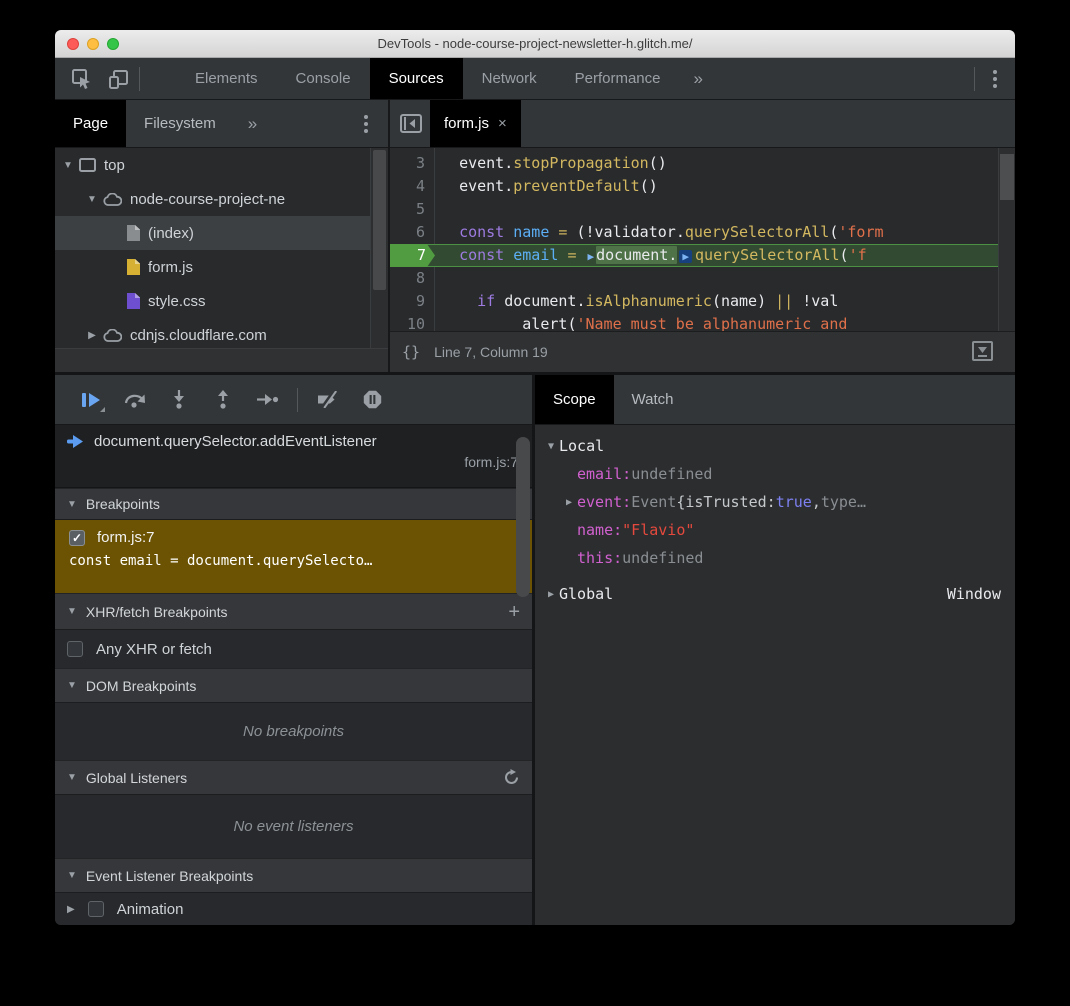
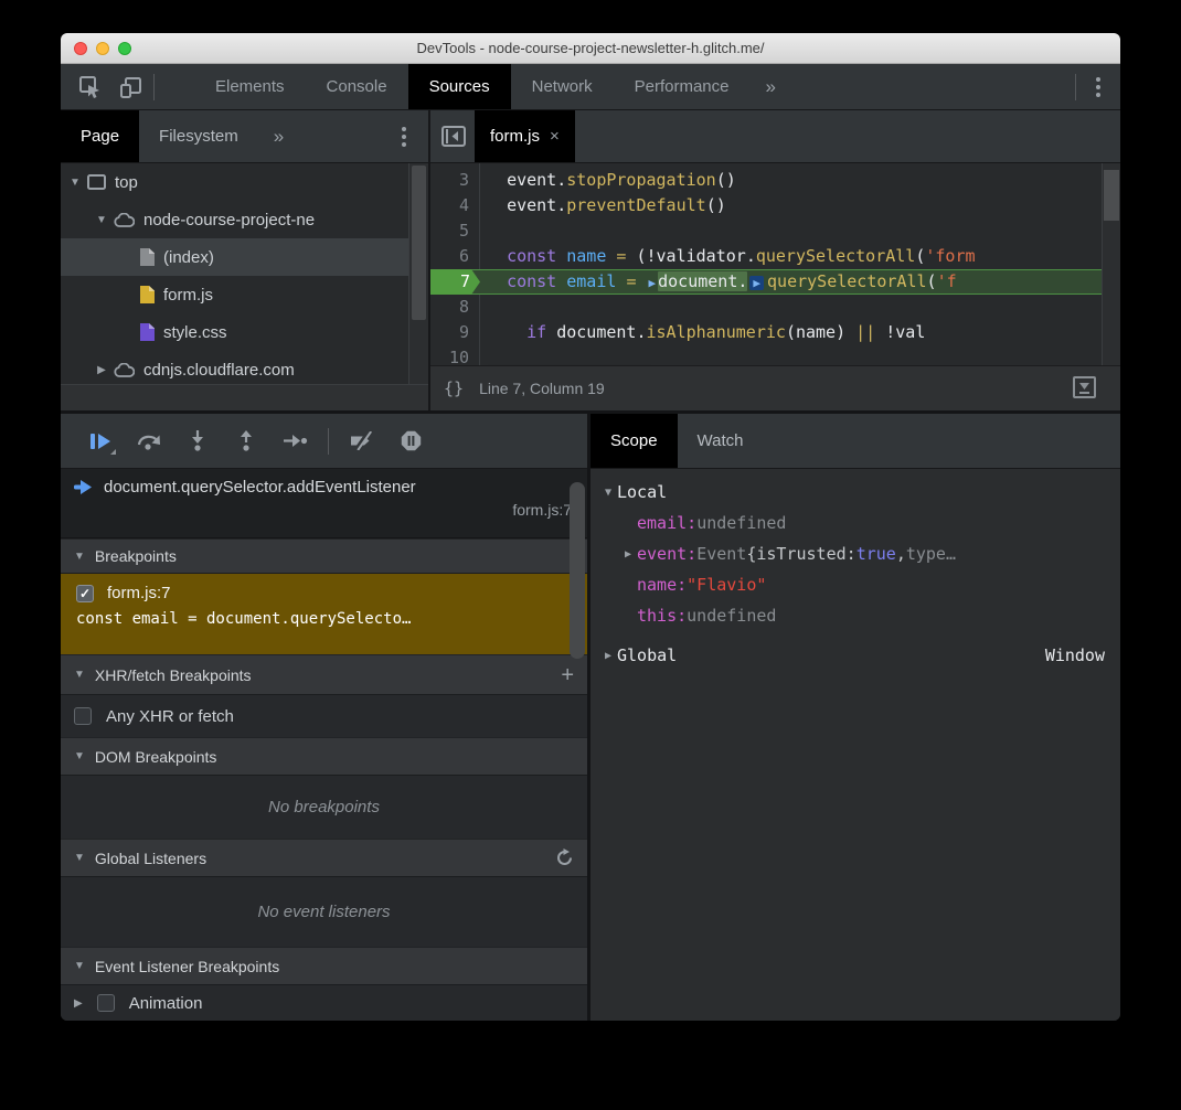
  DevTools - node-course-project-newsletter-h.glitch.me/
  Elements
  Console
  Sources
  Network
  Performance
  »
  Page
  Filesystem
  »
  ▼
  top
  ▼
  node-course-project-ne
  (index)
  form.js
  style.css
  ▶
  cdnjs.cloudflare.com
  form.js
  ×
  3
  event.stopPropagation()
  4
  event.preventDefault()
  5
  6
  const name = (!validator.querySelectorAll('form
  7
  const email = ▶ document. ▶ querySelectorAll('f
  8
  9
  if document.isAlphanumeric(name) || !val
  10
- alert('Name must be alphanumeric and
  {}
  Line 7, Column 19
  document.querySelector.addEventListener
  form.js:7
  ▼
  Breakpoints
  ✓
  form.js:7
  const email = document.querySelecto…
  ▼
  XHR/fetch Breakpoints
  +
  Any XHR or fetch
  ▼
  DOM Breakpoints
  No breakpoints
  ▼
  Global Listeners
  No event listeners
  ▼
  Event Listener Breakpoints
  ▶
  Animation
  Scope
  Watch
  ▼
  Local
  email:
  undefined
  ▶
  event:
  Event
  {isTrusted:
  true
  ,
  type…
  name:
  "Flavio"
  this:
  undefined
  ▶
  Global
  Window
